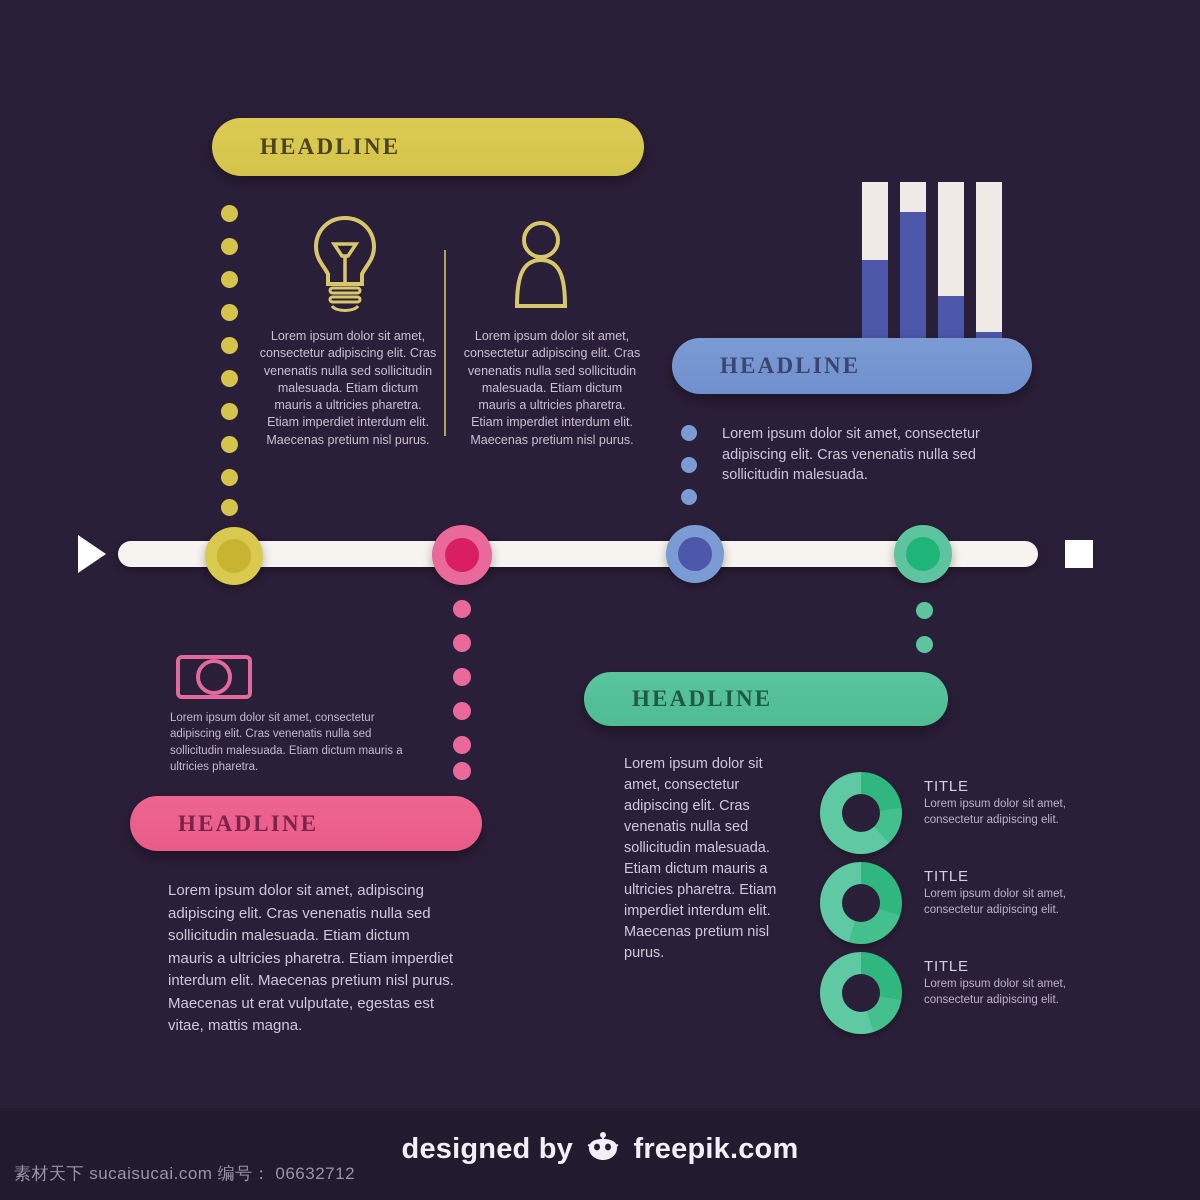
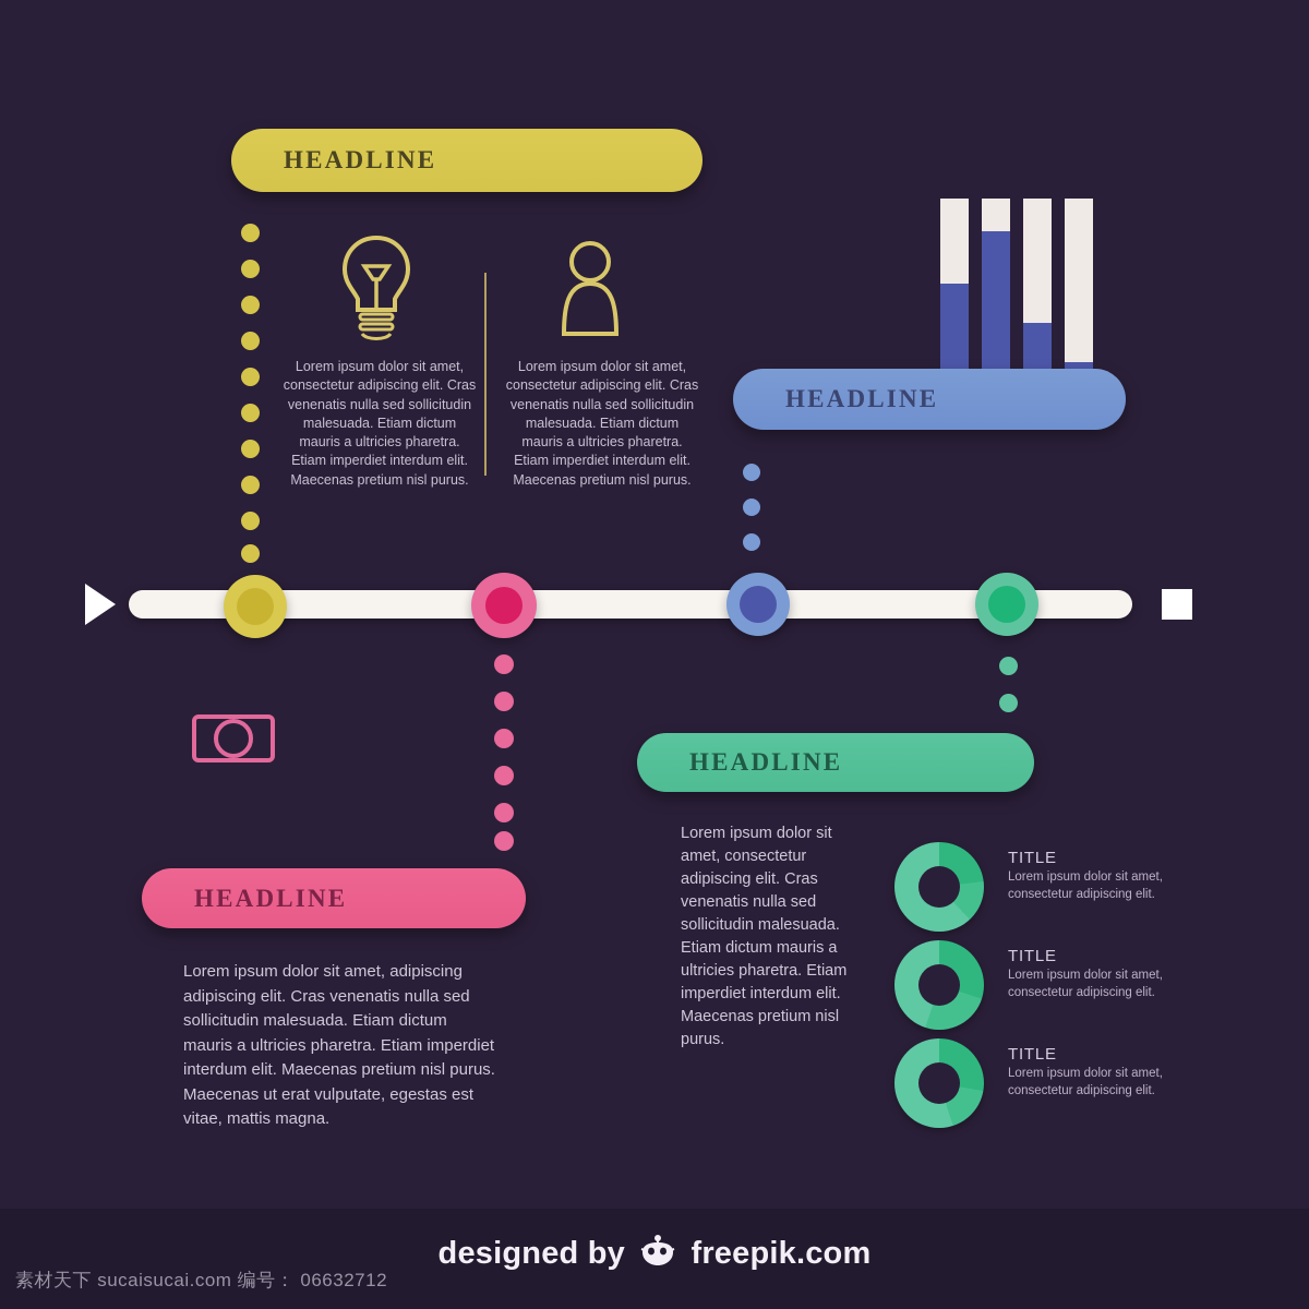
  HEADLINE
  Lorem ipsum dolor sit amet, consectetur adipiscing elit. Cras venenatis nulla sed sollicitudin malesuada. Etiam dictum mauris a ultricies pharetra. Etiam imperdiet interdum elit. Maecenas pretium nisl purus.
  Lorem ipsum dolor sit amet, consectetur adipiscing elit. Cras venenatis nulla sed sollicitudin malesuada. Etiam dictum mauris a ultricies pharetra. Etiam imperdiet interdum elit. Maecenas pretium nisl purus.
  HEADLINE
- Lorem ipsum dolor sit amet, consectetur adipiscing elit. Cras venenatis nulla sed sollicitudin malesuada.
- Lorem ipsum dolor sit amet, consectetur adipiscing elit. Cras venenatis nulla sed sollicitudin malesuada. Etiam dictum mauris a ultricies pharetra.
  HEADLINE
  Lorem ipsum dolor sit amet, adipiscing adipiscing elit. Cras venenatis nulla sed sollicitudin malesuada. Etiam dictum mauris a ultricies pharetra. Etiam imperdiet interdum elit. Maecenas pretium nisl purus. Maecenas ut erat vulputate, egestas est vitae, mattis magna.
  HEADLINE
  Lorem ipsum dolor sit amet, consectetur adipiscing elit. Cras venenatis nulla sed sollicitudin malesuada. Etiam dictum mauris a ultricies pharetra. Etiam imperdiet interdum elit. Maecenas pretium nisl purus.
  TITLE
  Lorem ipsum dolor sit amet, consectetur adipiscing elit.
  TITLE
  Lorem ipsum dolor sit amet, consectetur adipiscing elit.
  TITLE
  Lorem ipsum dolor sit amet, consectetur adipiscing elit.
  designed by freepik.com
  素材天下 sucaisucai.com 编号： 06632712
